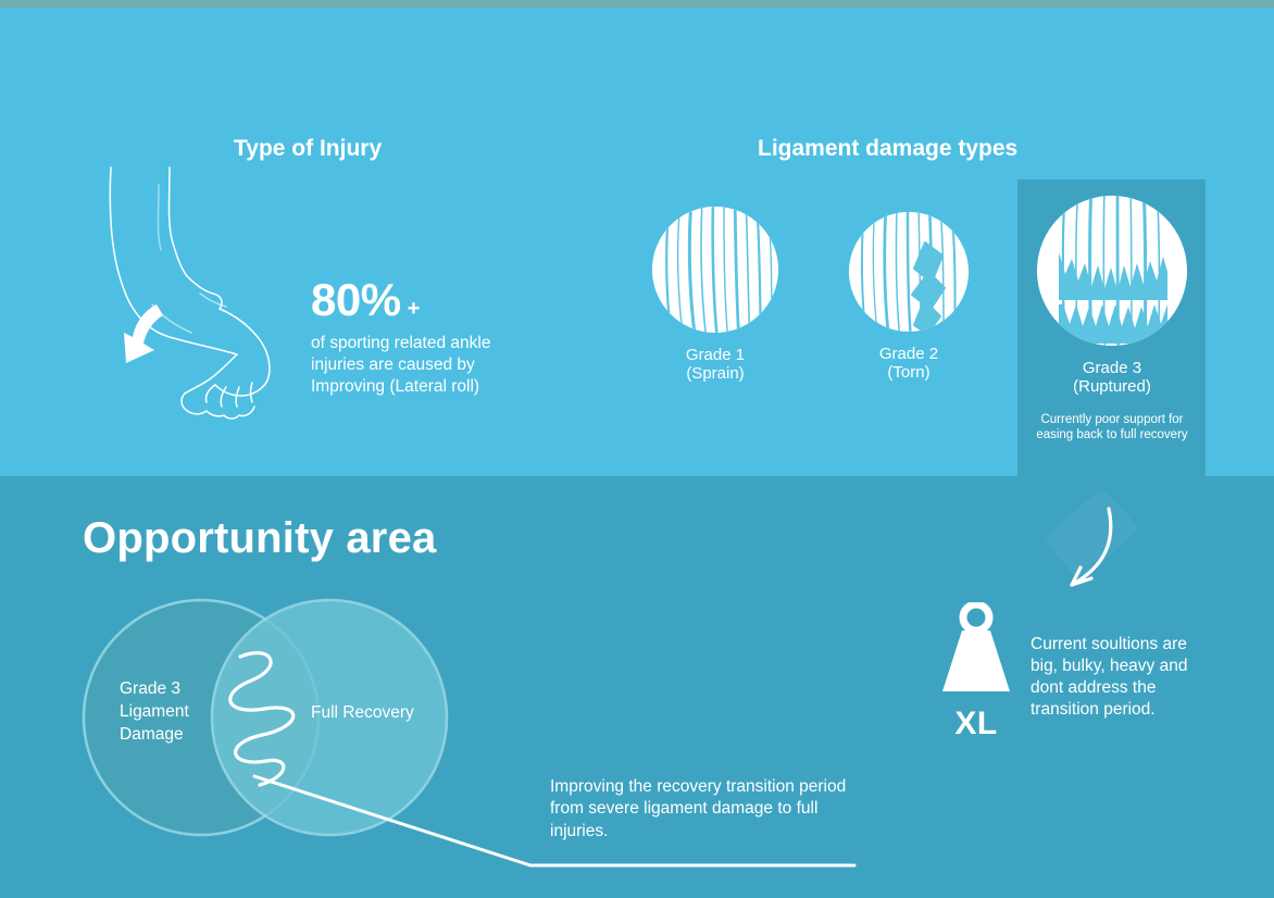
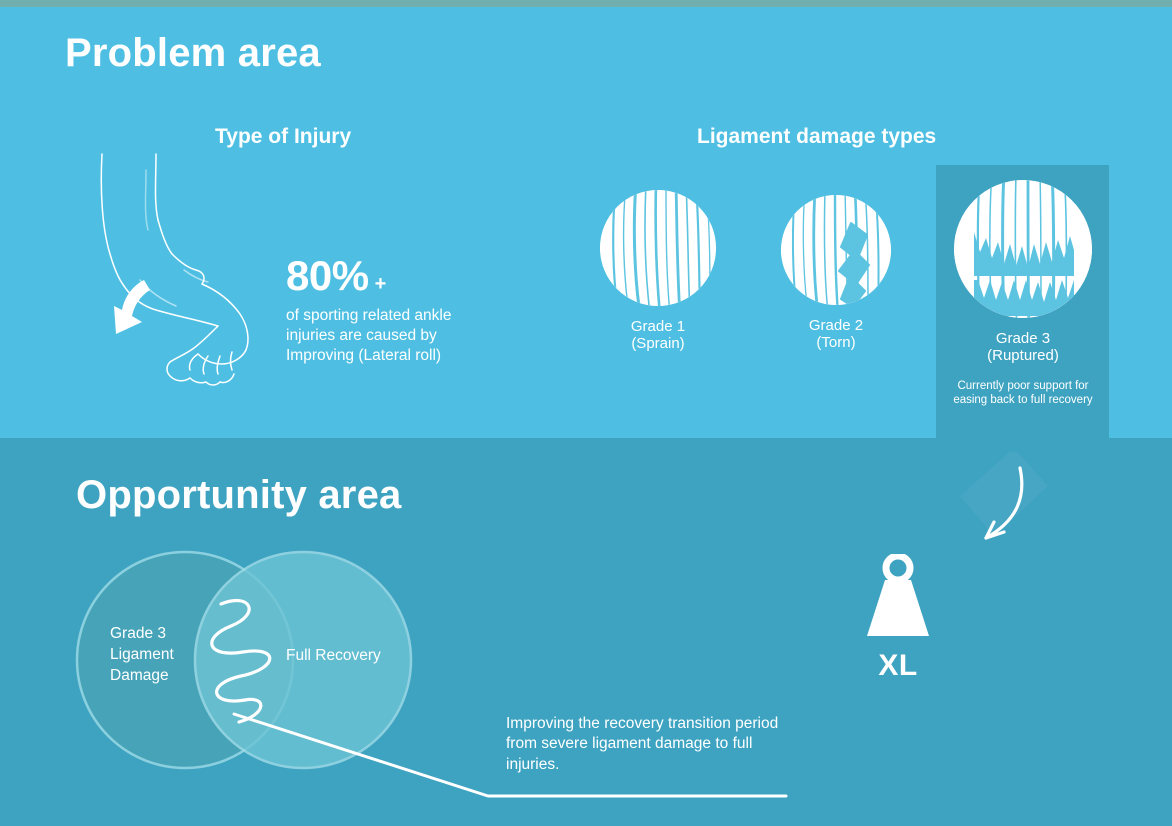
+ Problem area
  Type of Injury
  Ligament damage types
  80%
  +
  of sporting related ankle injuries are caused by Improving (Lateral roll)
  Grade 1
  (Sprain)
  Grade 2
  (Torn)
  Grade 3
  (Ruptured)
  Currently poor support for
  easing back to full recovery
  Opportunity area
  Grade 3
  Ligament
  Damage
  Full Recovery
  Improving the recovery transition period from severe ligament damage to full injuries.
  XL
- Current soultions are big, bulky, heavy and dont address the transition period.
